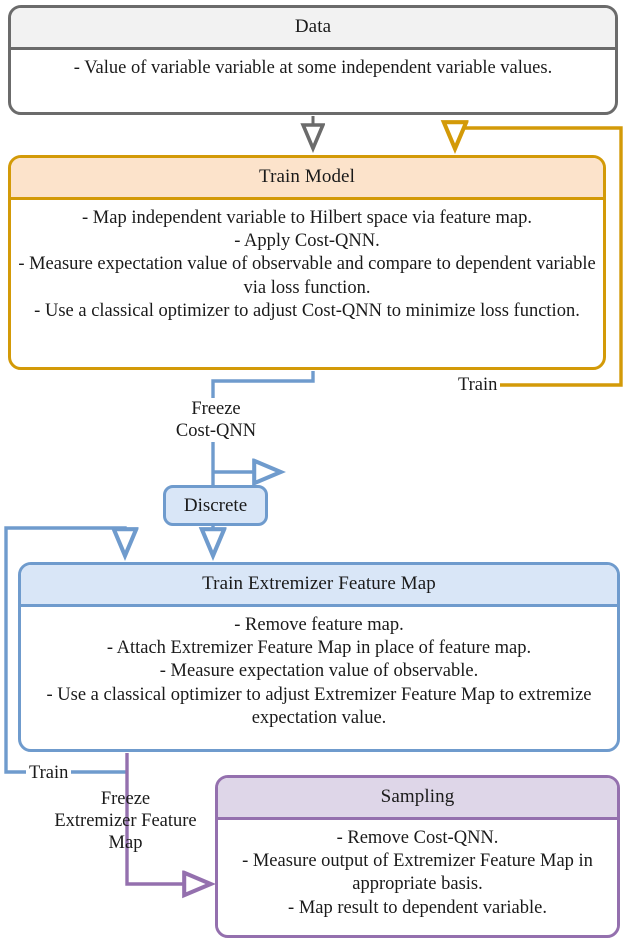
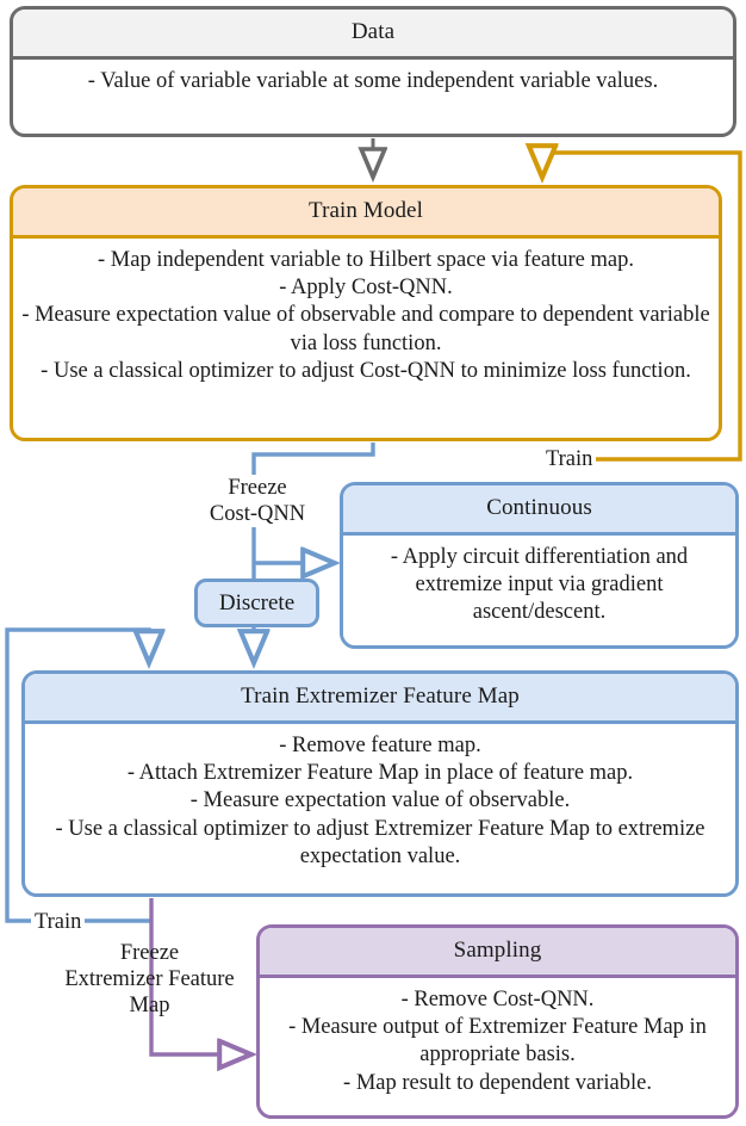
  Data
  - Value of variable variable at some independent variable values.
  Train Model
  - Map independent variable to Hilbert space via feature map.
  - Apply Cost-QNN.
  - Measure expectation value of observable and compare to dependent variable via loss function.
  - Use a classical optimizer to adjust Cost-QNN to minimize loss function.
+ Continuous
+ - Apply circuit differentiation and extremize input via gradient ascent/descent.
  Discrete
  Train Extremizer Feature Map
  - Remove feature map.
  - Attach Extremizer Feature Map in place of feature map.
  - Measure expectation value of observable.
  - Use a classical optimizer to adjust Extremizer Feature Map to extremize expectation value.
  Sampling
  - Remove Cost-QNN.
  - Measure output of Extremizer Feature Map in appropriate basis.
  - Map result to dependent variable.
  Train
  Freeze
  Cost-QNN
  Train
  Freeze
  Extremizer Feature
  Map
